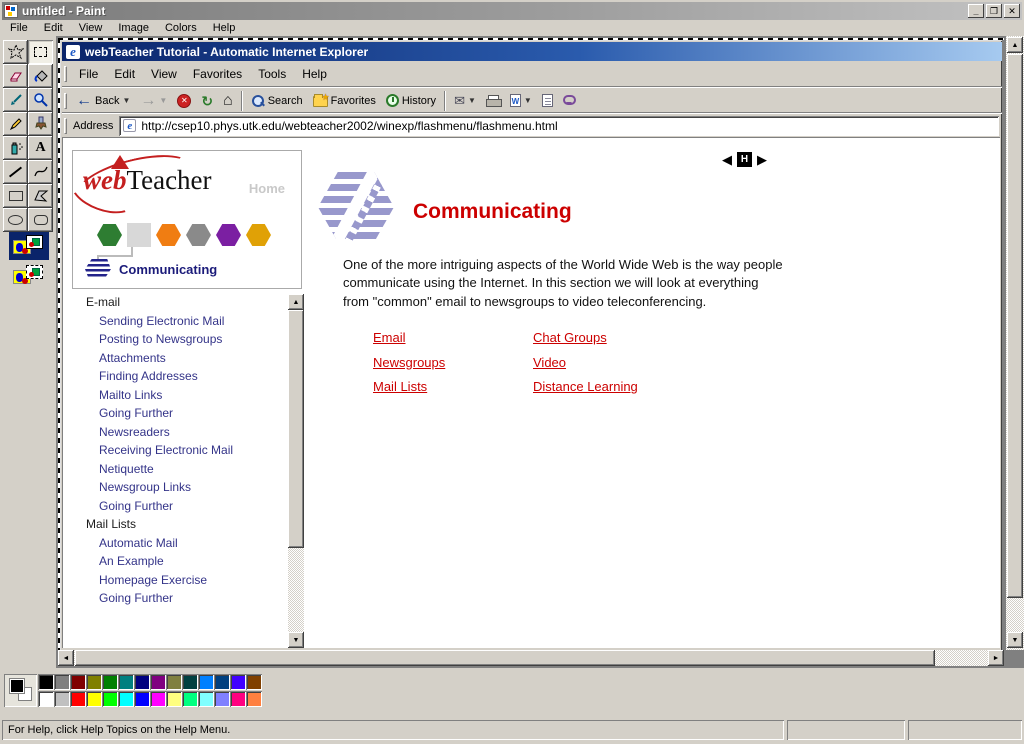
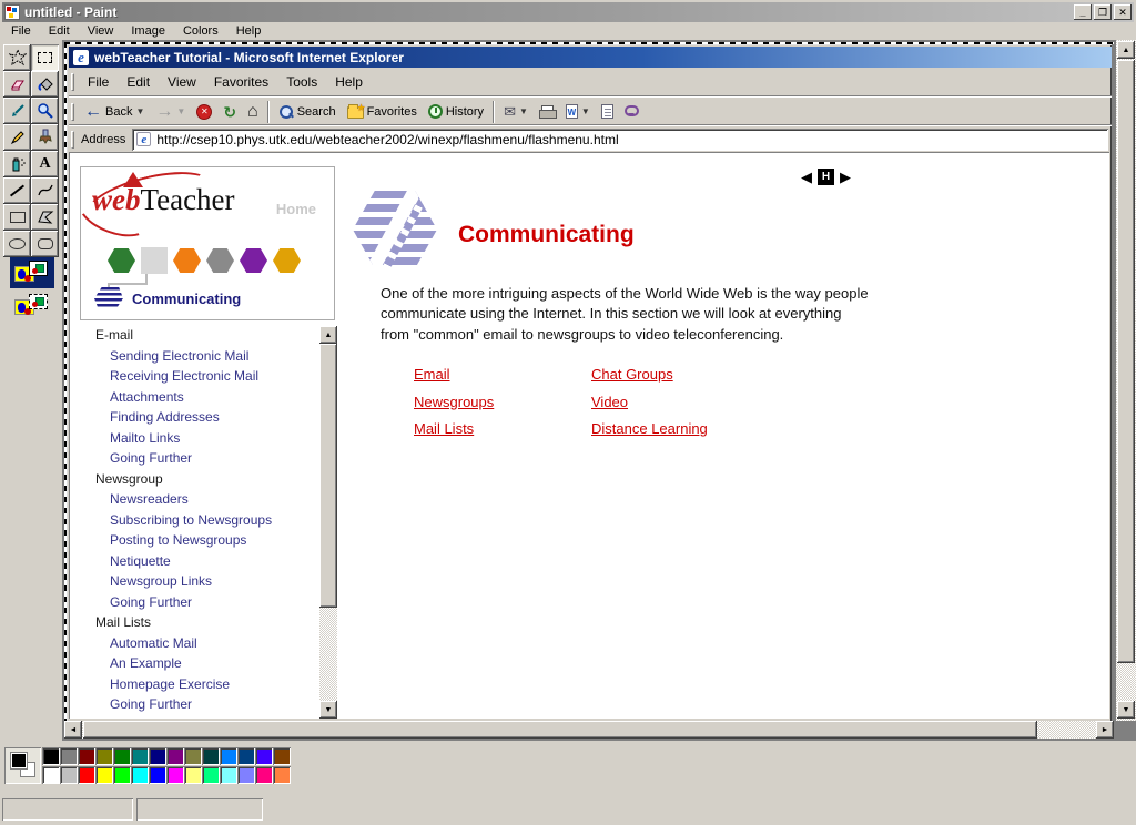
  untitled - Paint
  _
  ❐
  ✕
  File
  Edit
  View
  Image
  Colors
  Help
  A
  e
- webTeacher Tutorial - Automatic Internet Explorer
+ webTeacher Tutorial - Microsoft Internet Explorer
  File
  Edit
  View
  Favorites
  Tools
  Help
  ←
  Back
  ▼
  →
  ▼
  ✕
  ↻
  ⌂
  Search
  ★
  Favorites
  History
  ✉
  ▼
  W
  ▼
  Address
  e
  http://csep10.phys.utk.edu/webteacher2002/winexp/flashmenu/flashmenu.html
  webTeacher
  Home
  Communicating
  E-mail
  Sending Electronic Mail
- Posting to Newsgroups
+ Receiving Electronic Mail
  Attachments
  Finding Addresses
  Mailto Links
  Going Further
+ Newsgroup
  Newsreaders
+ Subscribing to Newsgroups
- Receiving Electronic Mail
+ Posting to Newsgroups
  Netiquette
  Newsgroup Links
  Going Further
  Mail Lists
  Automatic Mail
  An Example
  Homepage Exercise
  Going Further
  ◀
  H
  ▶
  Communicating
  One of the more intriguing aspects of the World Wide Web is the way people communicate using the Internet. In this section we will look at everything from "common" email to newsgroups to video teleconferencing.
  Email
  Chat Groups
  Newsgroups
  Video
  Mail Lists
  Distance Learning
- For Help, click Help Topics on the Help Menu.
